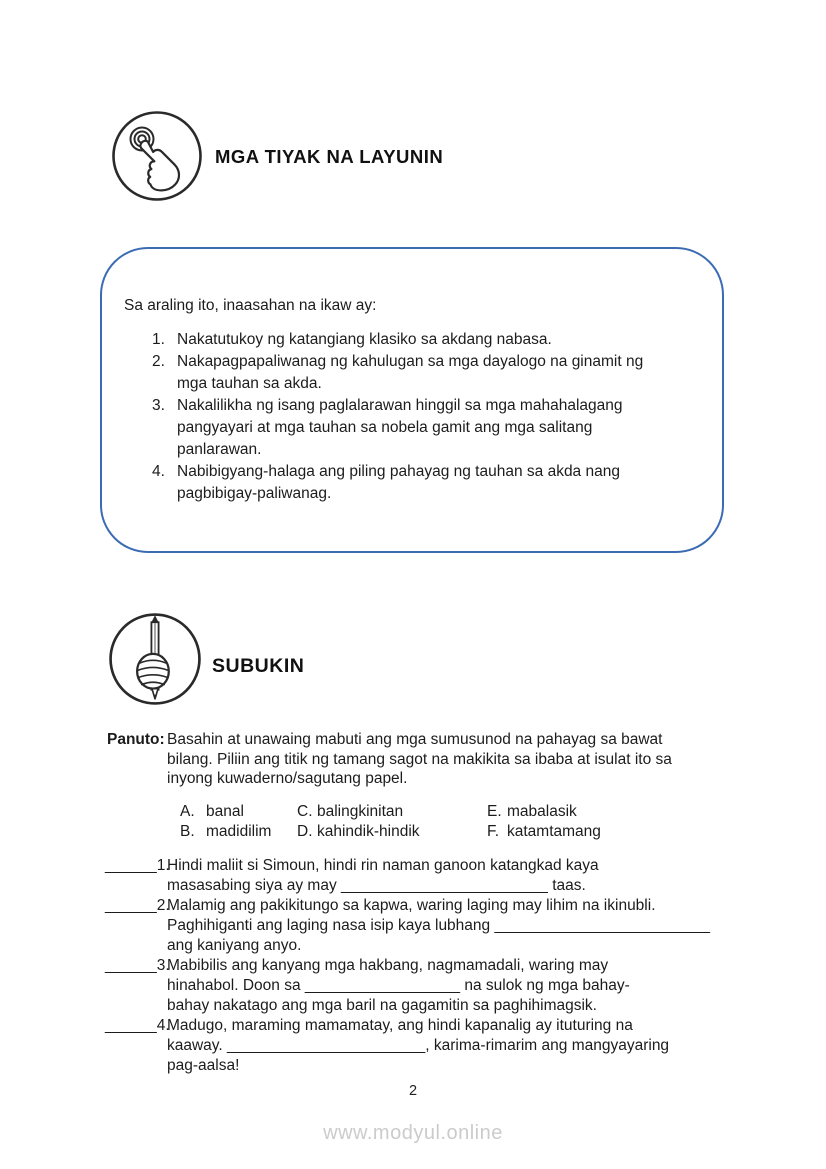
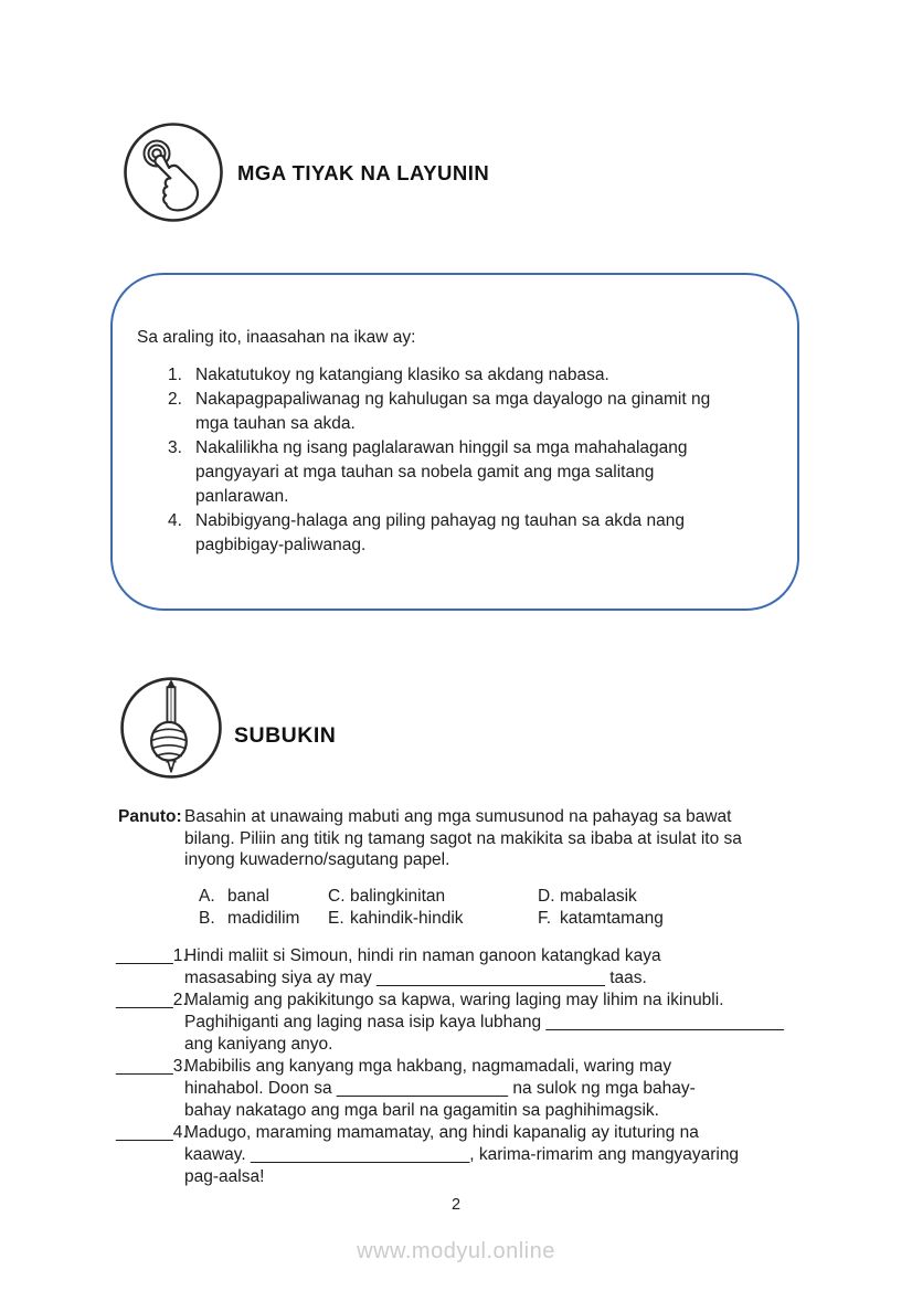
  MGA TIYAK NA LAYUNIN
  Sa araling ito, inaasahan na ikaw ay:
  1.
  Nakatutukoy ng katangiang klasiko sa akdang nabasa.
  2.
  Nakapagpapaliwanag ng kahulugan sa mga dayalogo na ginamit ng
  mga tauhan sa akda.
  3.
  Nakalilikha ng isang paglalarawan hinggil sa mga mahahalagang
  pangyayari at mga tauhan sa nobela gamit ang mga salitang
  panlarawan.
  4.
  Nabibigyang-halaga ang piling pahayag ng tauhan sa akda nang
  pagbibigay-paliwanag.
  SUBUKIN
  Panuto:
  Basahin at unawaing mabuti ang mga sumusunod na pahayag sa bawat
  bilang. Piliin ang titik ng tamang sagot na makikita sa ibaba at isulat ito sa
  inyong kuwaderno/sagutang papel.
  A. banal
  C. balingkinitan
- E. mabalasik
+ D. mabalasik
  B. madidilim
- D. kahindik-hindik
+ E. kahindik-hindik
  F. katamtamang
  ______1.
  Hindi maliit si Simoun, hindi rin naman ganoon katangkad kaya
  masasabing siya ay may ________________________ taas.
  ______2.
  Malamig ang pakikitungo sa kapwa, waring laging may lihim na ikinubli.
  Paghihiganti ang laging nasa isip kaya lubhang _________________________
  ang kaniyang anyo.
  ______3.
  Mabibilis ang kanyang mga hakbang, nagmamadali, waring may
  hinahabol. Doon sa __________________ na sulok ng mga bahay-
  bahay nakatago ang mga baril na gagamitin sa paghihimagsik.
  ______4.
  Madugo, maraming mamamatay, ang hindi kapanalig ay ituturing na
  kaaway. _______________________, karima-rimarim ang mangyayaring
  pag-aalsa!
  2
  www.modyul.online
